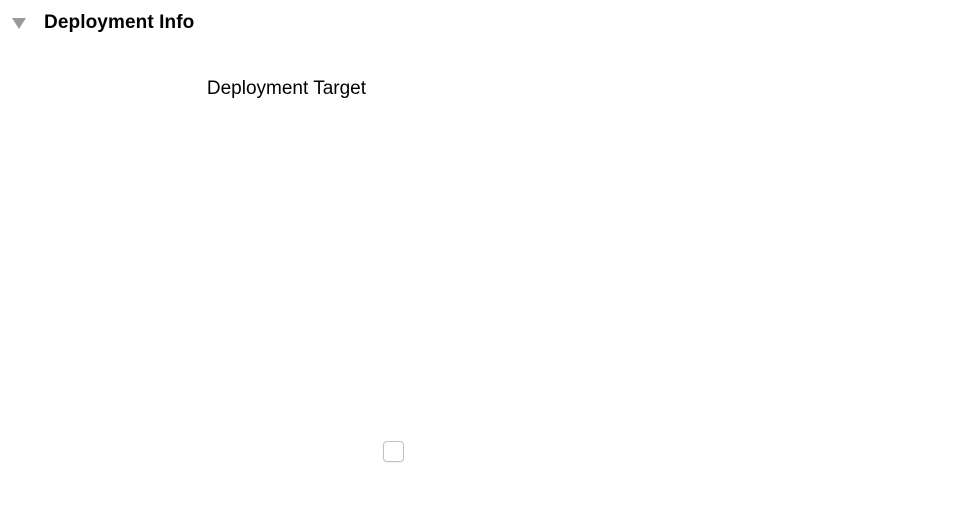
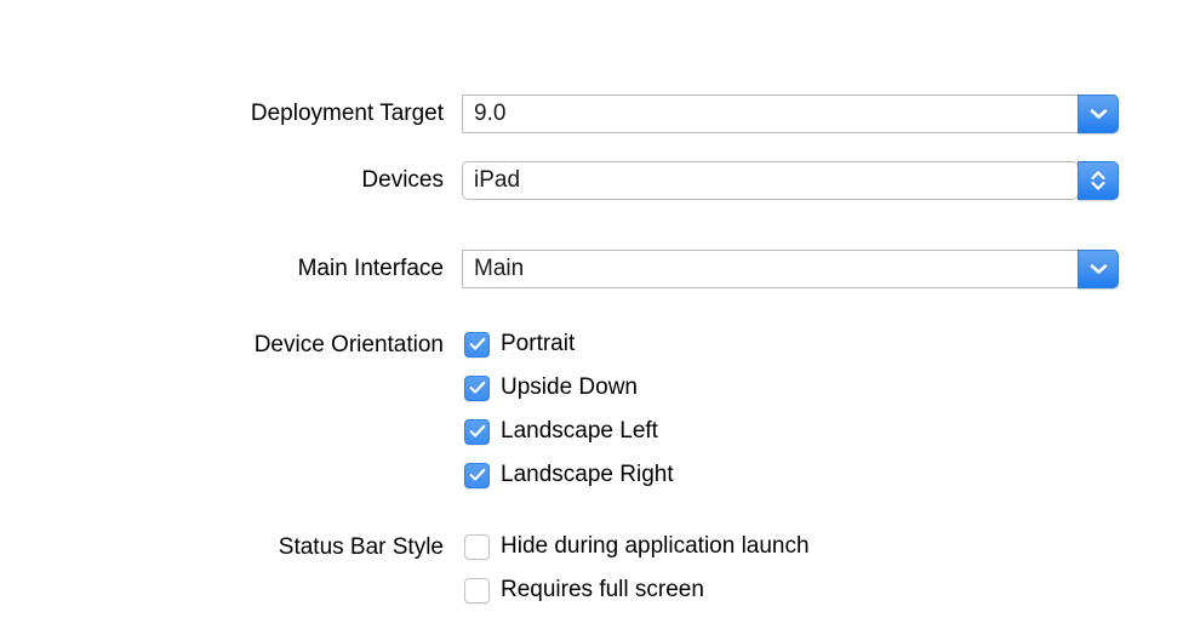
- Deployment Info
  Deployment Target
+ 9.0
+ Devices
+ iPad
+ Main Interface
+ Main
+ Device Orientation
+ Portrait
+ Upside Down
+ Landscape Left
+ Landscape Right
+ Status Bar Style
+ Hide during application launch
+ Requires full screen
